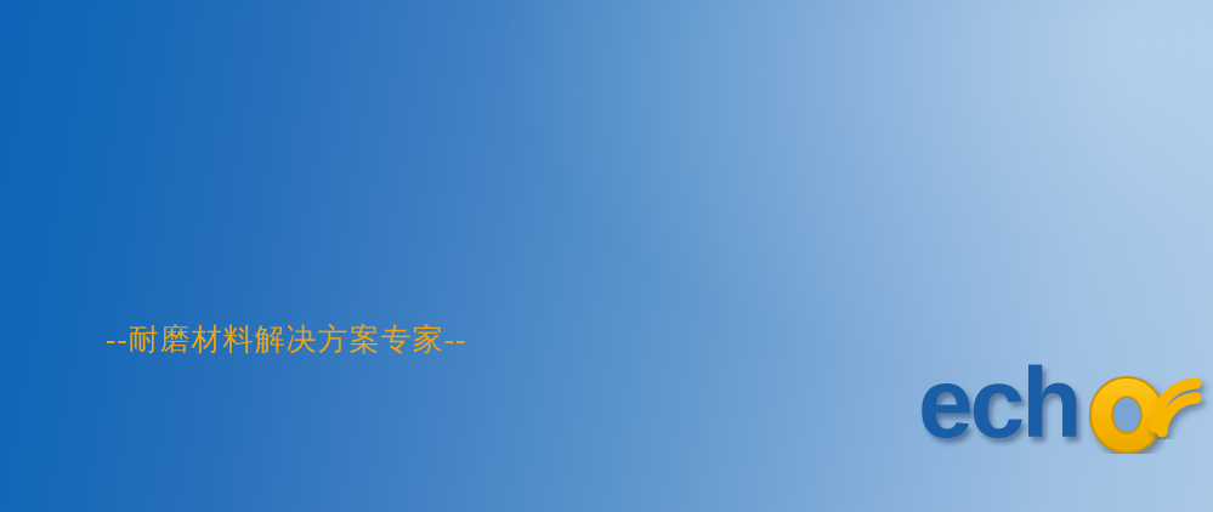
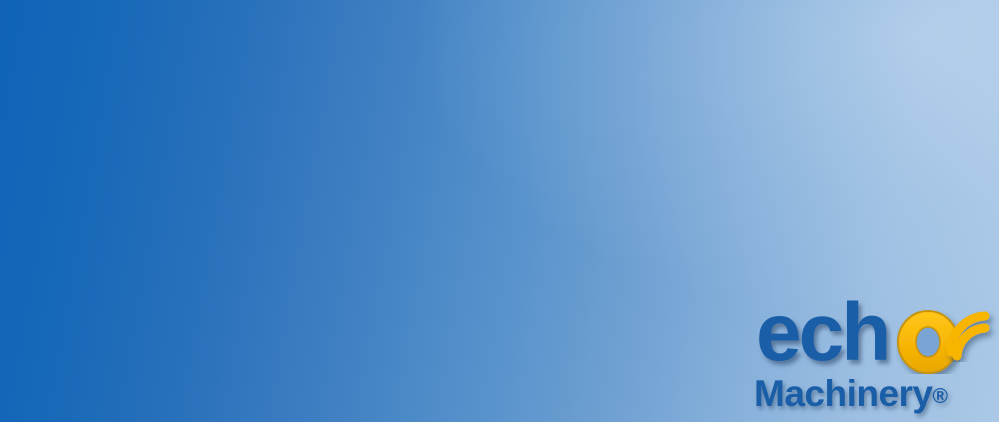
- --耐磨材料解决方案专家--
  ech
+ Machinery®
